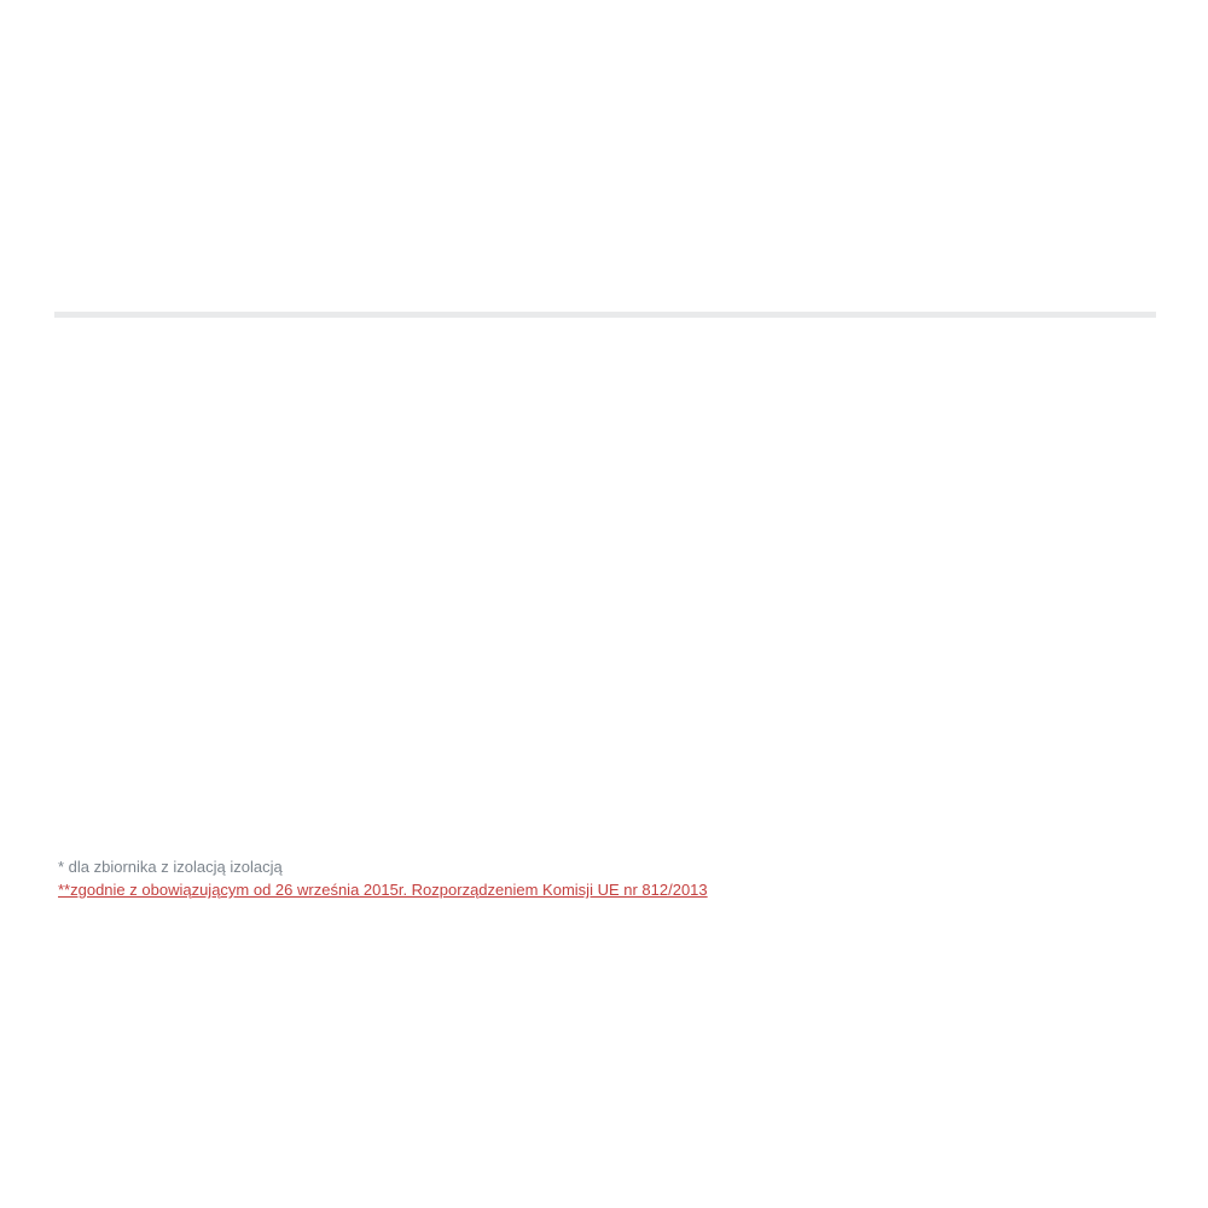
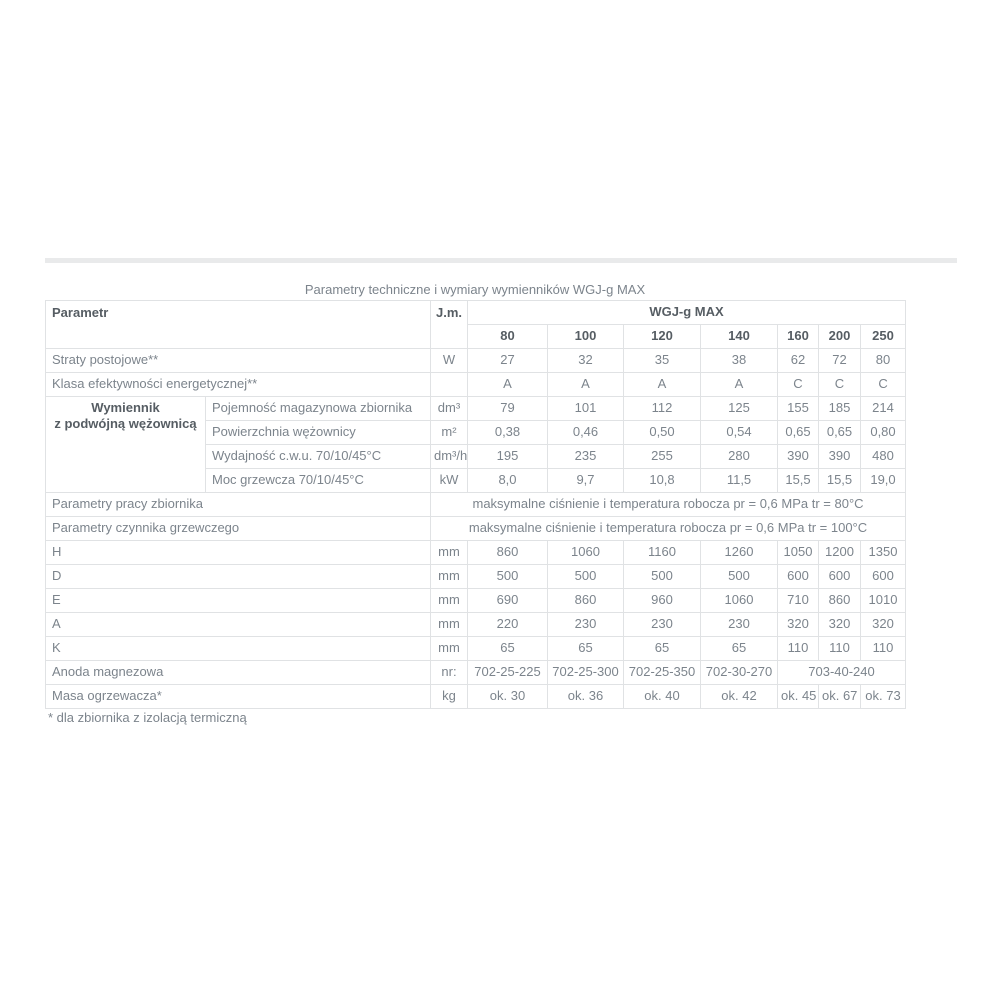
+ Parametry techniczne i wymiary wymienników WGJ-g MAX
+ Parametr	J.m.	WGJ-g MAX
+ 80	100	120	140	160	200	250
+ Straty postojowe**	W	27	32	35	38	62	72	80
+ Klasa efektywności energetycznej**		A	A	A	A	C	C	C
+ Wymiennik z podwójną wężownicą	Pojemność magazynowa zbiornika	dm³	79	101	112	125	155	185	214
+ Powierzchnia wężownicy	m²	0,38	0,46	0,50	0,54	0,65	0,65	0,80
+ Wydajność c.w.u. 70/10/45°C	dm³/h	195	235	255	280	390	390	480
+ Moc grzewcza 70/10/45°C	kW	8,0	9,7	10,8	11,5	15,5	15,5	19,0
+ Parametry pracy zbiornika	maksymalne ciśnienie i temperatura robocza pr = 0,6 MPa tr = 80°C
+ Parametry czynnika grzewczego	maksymalne ciśnienie i temperatura robocza pr = 0,6 MPa tr = 100°C
+ H	mm	860	1060	1160	1260	1050	1200	1350
+ D	mm	500	500	500	500	600	600	600
+ E	mm	690	860	960	1060	710	860	1010
+ A	mm	220	230	230	230	320	320	320
+ K	mm	65	65	65	65	110	110	110
+ Anoda magnezowa	nr:	702-25-225	702-25-300	702-25-350	702-30-270	703-40-240
+ Masa ogrzewacza*	kg	ok. 30	ok. 36	ok. 40	ok. 42	ok. 45	ok. 67	ok. 73
- * dla zbiornika z izolacją izolacją
+ * dla zbiornika z izolacją termiczną
- **zgodnie z obowiązującym od 26 września 2015r. Rozporządzeniem Komisji UE nr 812/2013
